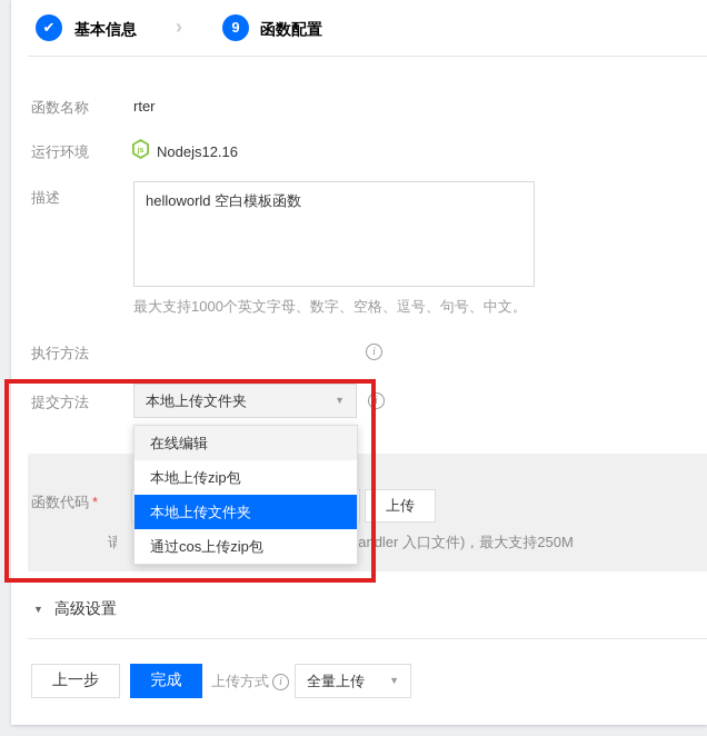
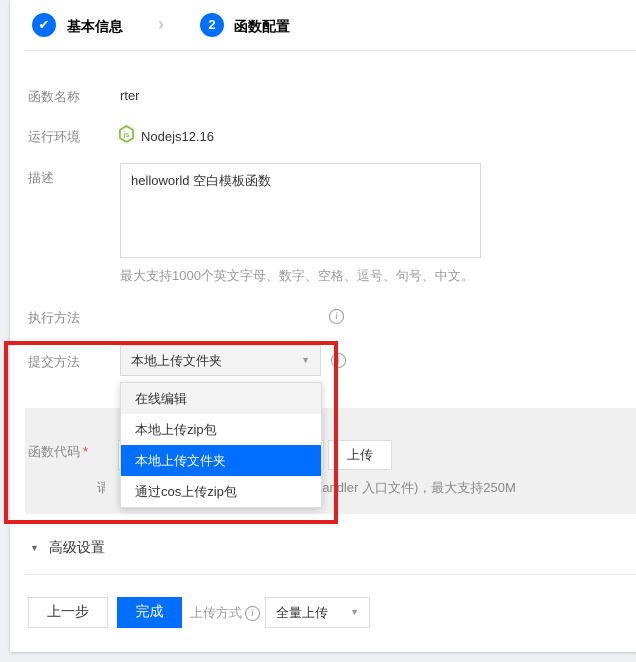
  ✔
  基本信息
  ›
- 9
+ 2
  函数配置
  函数名称
  rter
  运行环境
  Nodejs12.16
  描述
  helloworld 空白模板函数
  最大支持1000个英文字母、数字、空格、逗号、句号、中文。
  执行方法
  i
  提交方法
  本地上传文件夹
  ▼
  i
  函数代码 *
  上传
  请
  andler 入口文件)，最大支持250M
  在线编辑
  本地上传zip包
  本地上传文件夹
  通过cos上传zip包
  ▼ 高级设置
  上一步
  完成
  上传方式
  i
  全量上传
  ▼
